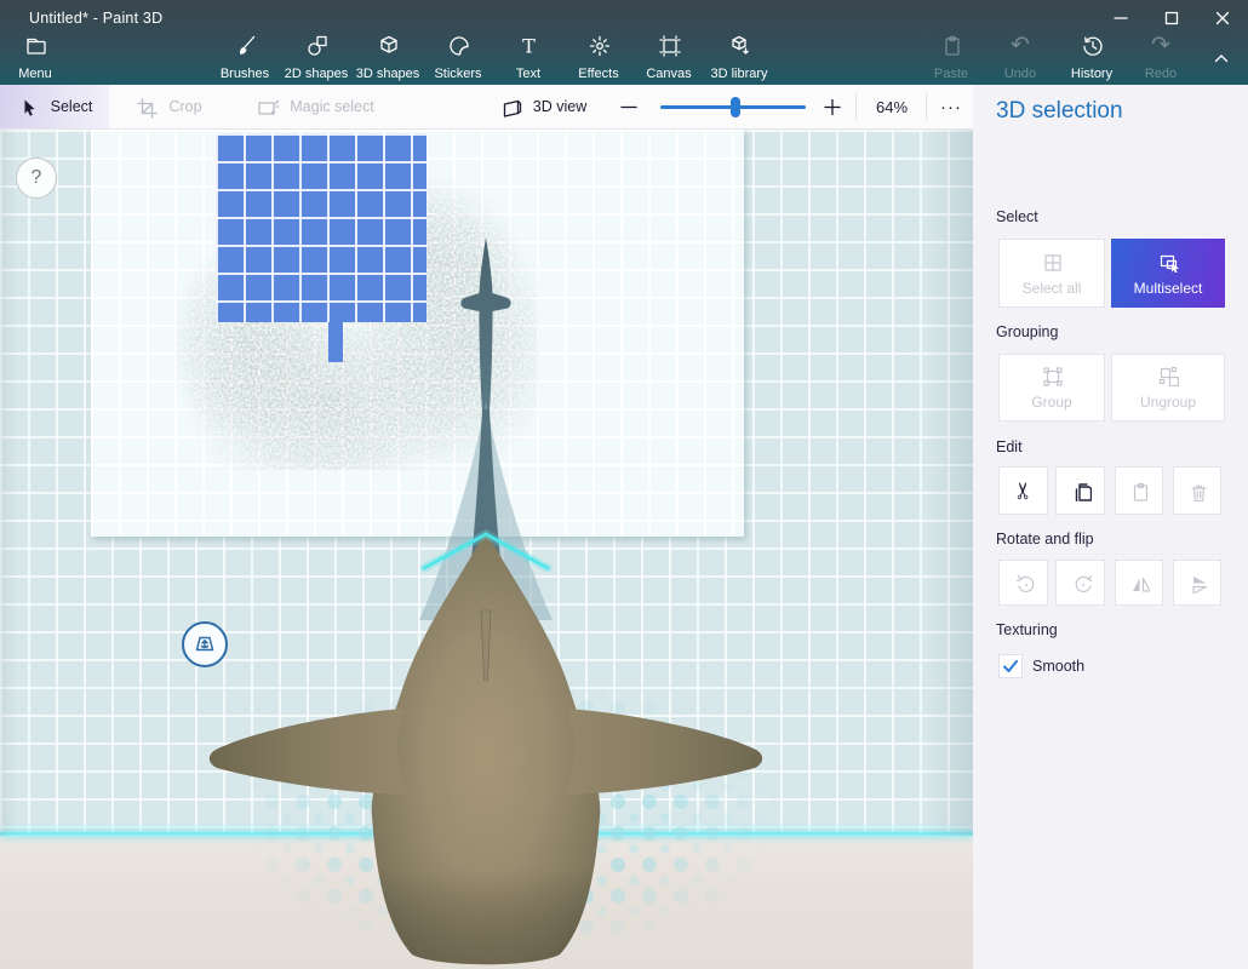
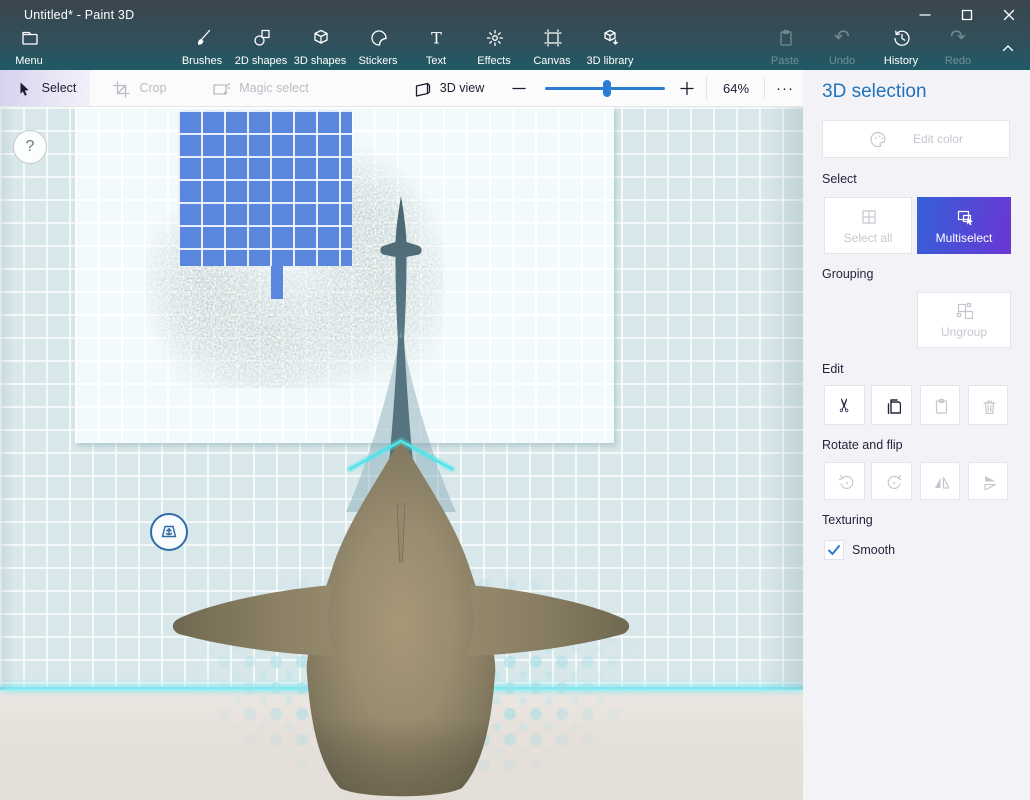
  Untitled* - Paint 3D
  Menu
  Brushes
  2D shapes
  3D shapes
  Stickers
  T
  Text
  Effects
  Canvas
  3D library
  Paste
  ↶
  Undo
  History
  ↷
  Redo
  Select
  Crop
  Magic select
  3D view
  64%
  ···
  ?
  3D selection
+ Edit color
  Select
  Select all
  Multiselect
  Grouping
- Group
  Ungroup
  Edit
  Rotate and flip
  Texturing
  Smooth
